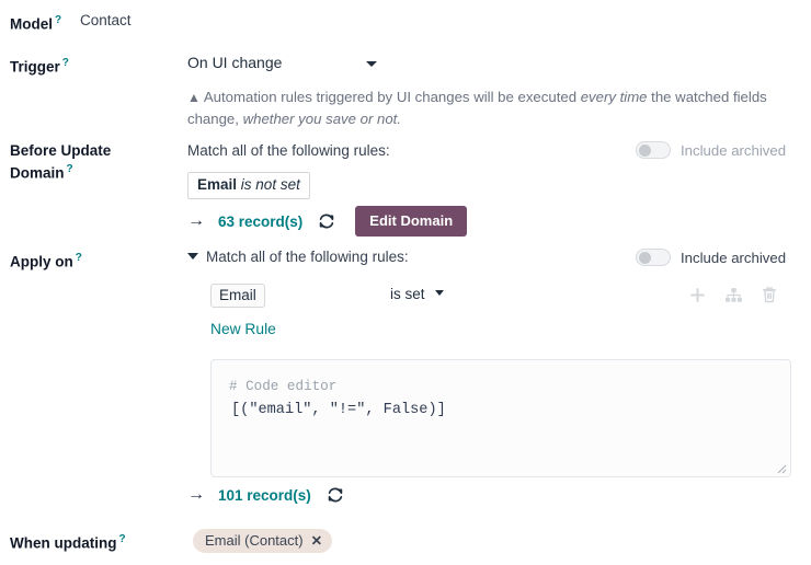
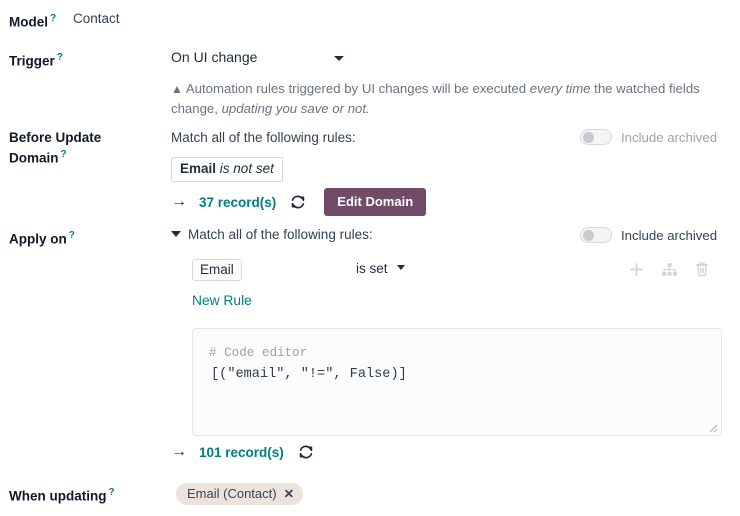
  Model ?
  Contact
  Trigger ?
  On UI change
- ▲ Automation rules triggered by UI changes will be executed every time the watched fields change, whether you save or not.
+ ▲ Automation rules triggered by UI changes will be executed every time the watched fields change, updating you save or not.
  Before Update
  Domain ?
  Match all of the following rules:
  Include archived
  Email is not set
  →
- 63 record(s)
+ 37 record(s)
  Edit Domain
  Apply on ?
  Match all of the following rules:
  Include archived
  Email
  is set
  New Rule
  # Code editor
  [("email", "!=", False)]
  →
  101 record(s)
  When updating ?
  Email (Contact)
  ✕
